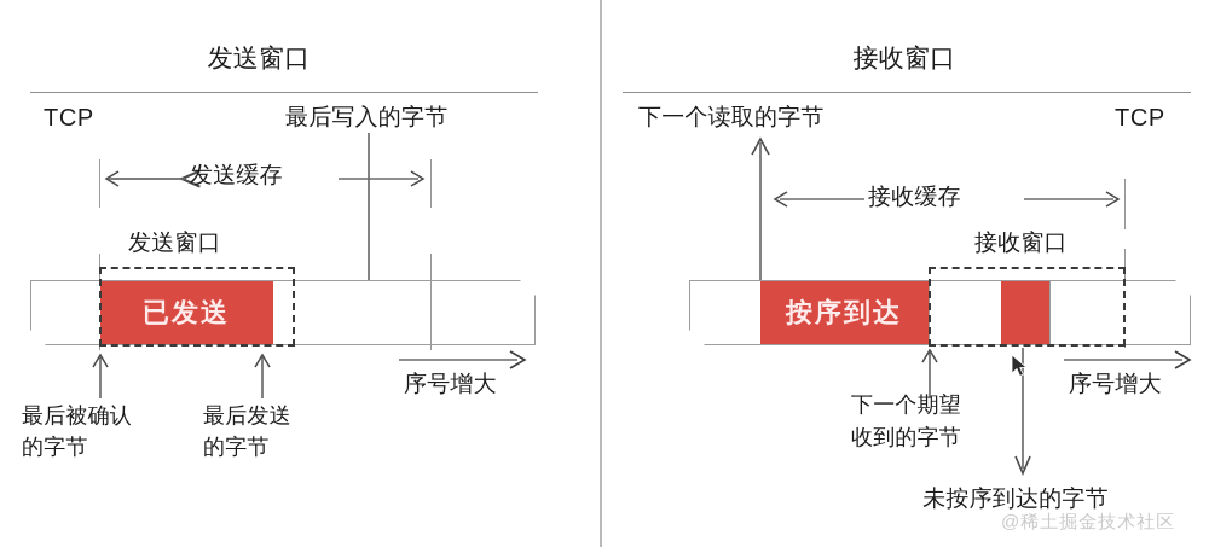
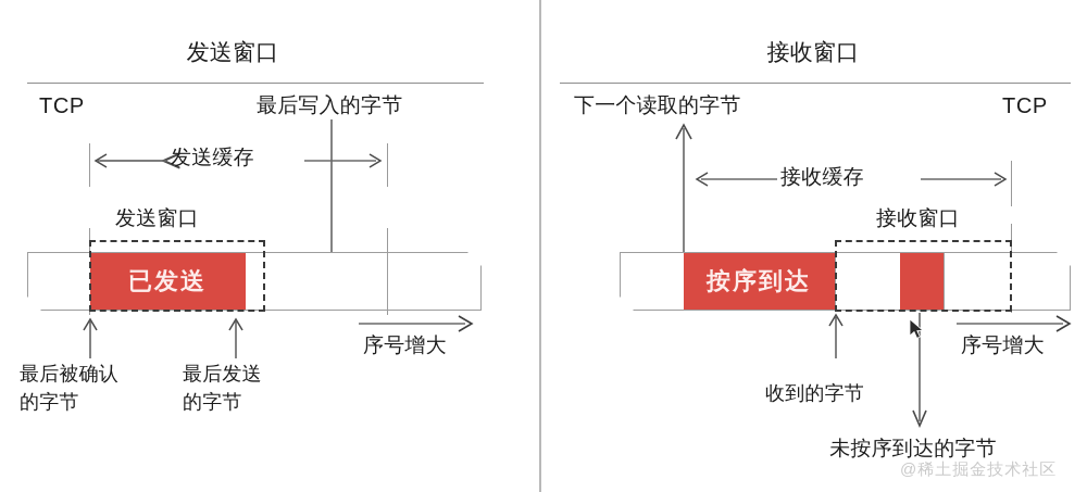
  发送窗口
  TCP
  最后写入的字节
  发送缓存
  发送窗口
  已发送
  最后被确认
  的字节
  最后发送
  的字节
  序号增大
  接收窗口
  下一个读取的字节
  TCP
  接收缓存
  接收窗口
  按序到达
- 下一个期望
  收到的字节
  未按序到达的字节
  序号增大
  @稀土掘金技术社区
